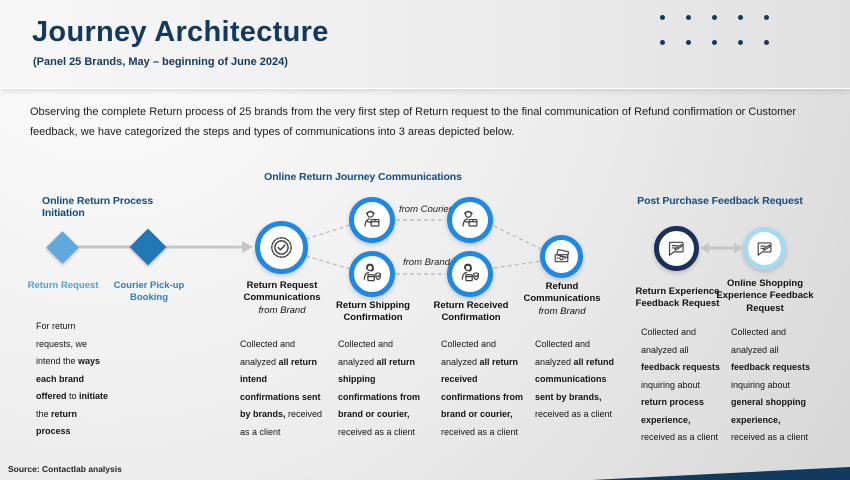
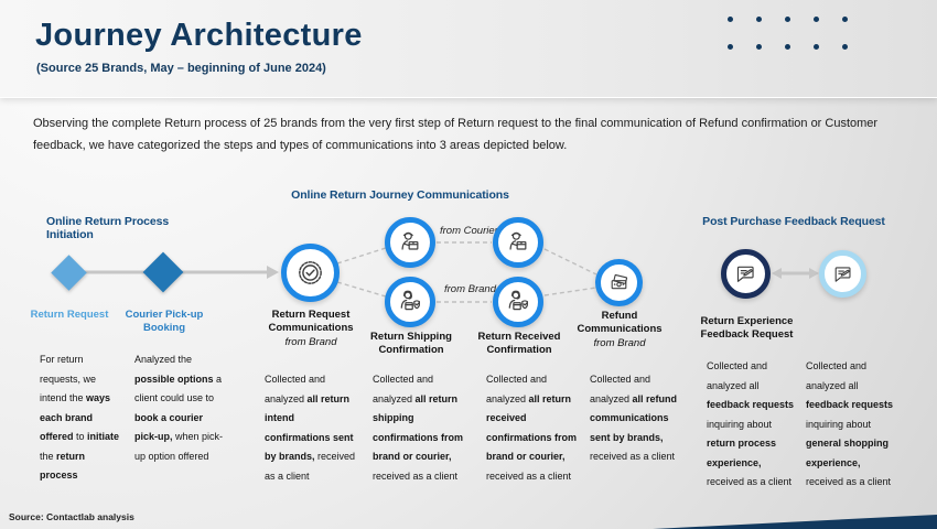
  Journey Architecture
- (Panel 25 Brands, May – beginning of June 2024)
+ (Source 25 Brands, May – beginning of June 2024)
  Observing the complete Return process of 25 brands from the very first step of Return request to the final communication of Refund confirmation or Customer feedback, we have categorized the steps and types of communications into 3 areas depicted below.
  Online Return Process Initiation
  Online Return Journey Communications
  Post Purchase Feedback Request
  from Courie
  from Brand
  Return Request
  Courier Pick-up Booking
  Return Request Communications
  from Brand
  Return Shipping Confirmation
  Return Received Confirmation
  Refund Communications
  from Brand
  Return Experience Feedback Request
- Online Shopping Experience Feedback Request
  For return requests, we intend the ways each brand offered to initiate the return process
+ Analyzed the possible options a client could use to book a courier pick-up, when pick-up option offered
  Collected and analyzed all return intend confirmations sent by brands, received as a client
  Collected and analyzed all return shipping confirmations from brand or courier, received as a client
  Collected and analyzed all return received confirmations from brand or courier, received as a client
  Collected and analyzed all refund communications sent by brands, received as a client
  Collected and analyzed all feedback requests inquiring about return process experience, received as a client
  Collected and analyzed all feedback requests inquiring about general shopping experience, received as a client
  Source: Contactlab analysis
